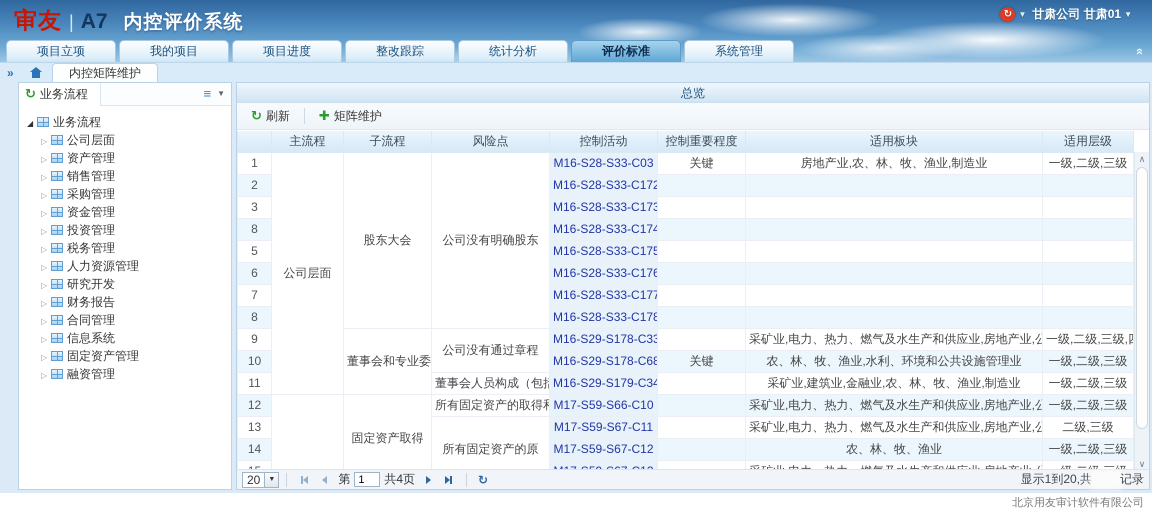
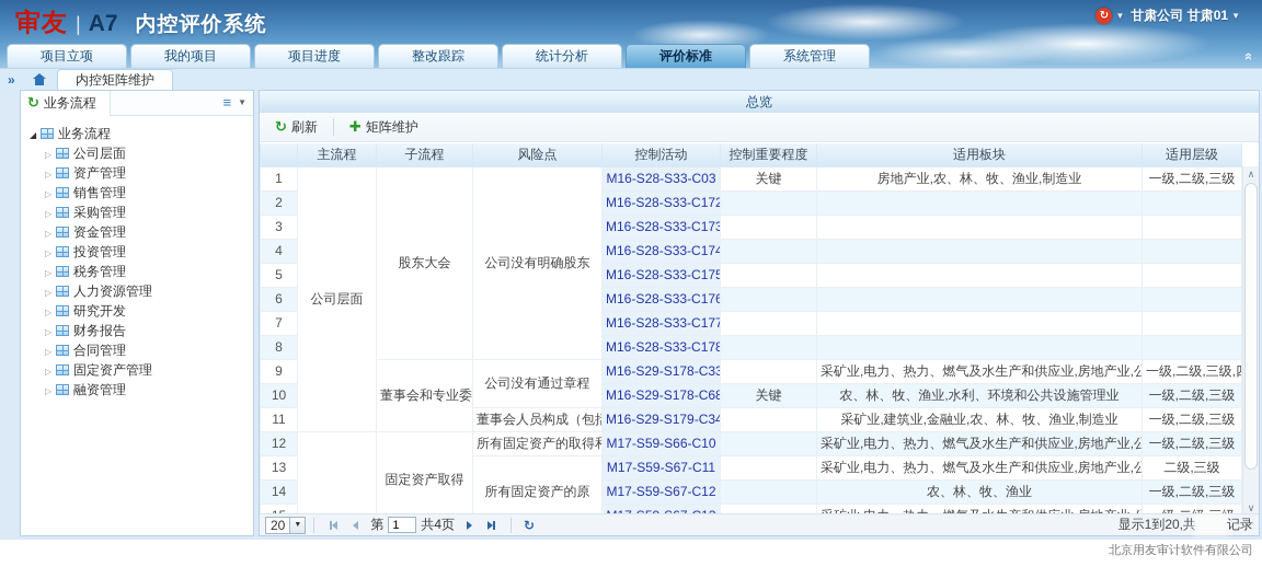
  审友
  |
  A7
  内控评价系统
  ↻
  ▼
  甘肃公司
  甘肃01
  ▼
  项目立项
  我的项目
  项目进度
  整改跟踪
  统计分析
  评价标准
  系统管理
  »
  内控矩阵维护
  ↻ 业务流程
  ≡
  ▼
  ◢ 业务流程
  ▷ 公司层面
  ▷ 资产管理
  ▷ 销售管理
  ▷ 采购管理
  ▷ 资金管理
  ▷ 投资管理
  ▷ 税务管理
  ▷ 人力资源管理
  ▷ 研究开发
  ▷ 财务报告
  ▷ 合同管理
- ▷ 信息系统
  ▷ 固定资产管理
  ▷ 融资管理
  总览
  ↻
  刷新
  ✚
  矩阵维护
  	主流程	子流程	风险点	控制活动	控制重要程度	适用板块	适用层级
  1	公司层面	股东大会	公司没有明确股东	M16-S28-S33-C03	关键	房地产业,农、林、牧、渔业,制造业	一级,二级,三级
  2	M16-S28-S33-C172
  3	M16-S28-S33-C173
- 8	M16-S28-S33-C174
+ 4	M16-S28-S33-C174
  5	M16-S28-S33-C175
  6	M16-S28-S33-C176
  7	M16-S28-S33-C177
  8	M16-S28-S33-C178
  9	董事会和专业委	公司没有通过章程	M16-S29-S178-C33		采矿业,电力、热力、燃气及水生产和供应业,房地产业,公	一级,二级,三级,
  10	M16-S29-S178-C68	关键	农、林、牧、渔业,水利、环境和公共设施管理业	一级,二级,三级
  11	董事会人员构成（包	M16-S29-S179-C34		采矿业,建筑业,金融业,农、林、牧、渔业,制造业	一级,二级,三级
  12		固定资产取得	所有固定资产的取得	M17-S59-S66-C10		采矿业,电力、热力、燃气及水生产和供应业,房地产业,公	一级,二级,三级
  13	所有固定资产的原	M17-S59-S67-C11		采矿业,电力、热力、燃气及水生产和供应业,房地产业,公	二级,三级
  14	M17-S59-S67-C12		农、林、牧、渔业	一级,二级,三级
  ∧
  ∨
  20
  第
  1
  共4页
  ↻
  显示1到20,共
  记录
  北京用友审计软件有限公司
